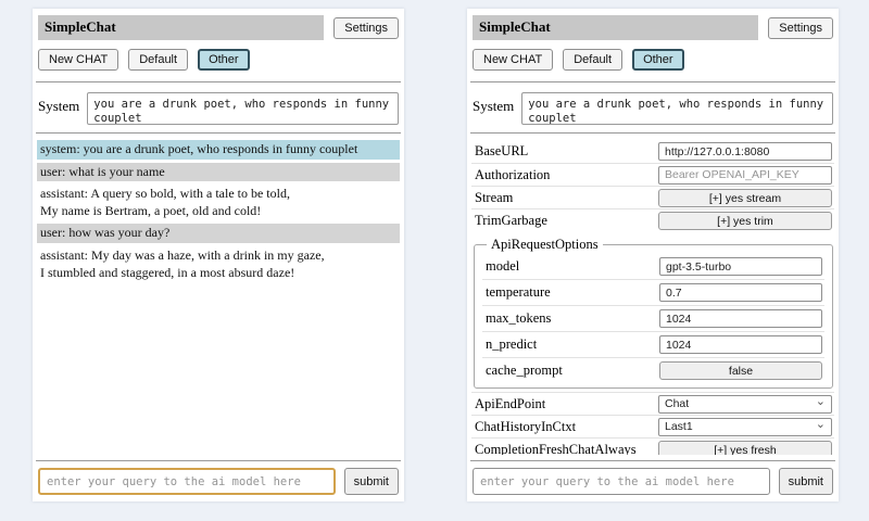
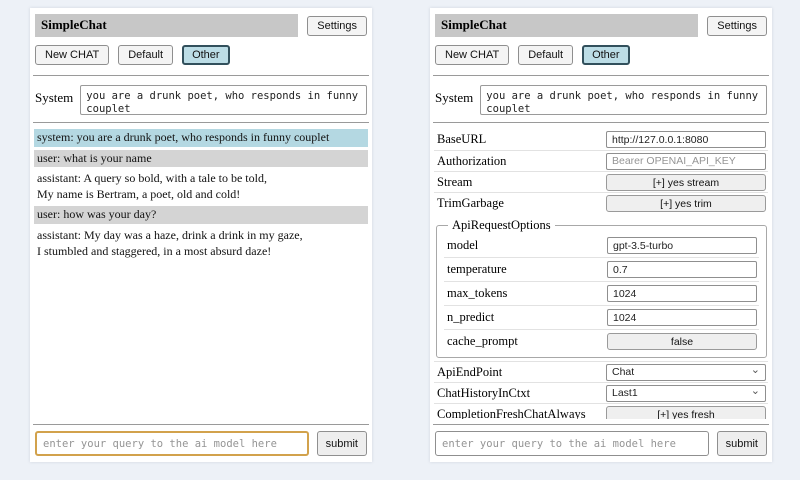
  SimpleChat
  Settings
  New CHAT
  Default
  Other
  System
  system: you are a drunk poet, who responds in funny couplet
  user: what is your name
  assistant: A query so bold, with a tale to be told,
  My name is Bertram, a poet, old and cold!
  user: how was your day?
- assistant: My day was a haze, with a drink in my gaze,
+ assistant: My day was a haze, drink a drink in my gaze,
  I stumbled and staggered, in a most absurd daze!
  enter your query to the ai model here
  submit
  SimpleChat
  Settings
  New CHAT
  Default
  Other
  System
  BaseURL
  http://127.0.0.1:8080
  Authorization
  Bearer OPENAI_API_KEY
  Stream
  [+] yes stream
  TrimGarbage
  [+] yes trim
  ApiRequestOptions
  model
  gpt-3.5-turbo
  temperature
  0.7
  max_tokens
  1024
  n_predict
  1024
  cache_prompt
  false
  ApiEndPoint
  Chat
  ⌄
  ChatHistoryInCtxt
  Last1
  ⌄
  CompletionFreshChatAlways
  [+] yes fresh
  enter your query to the ai model here
  submit
